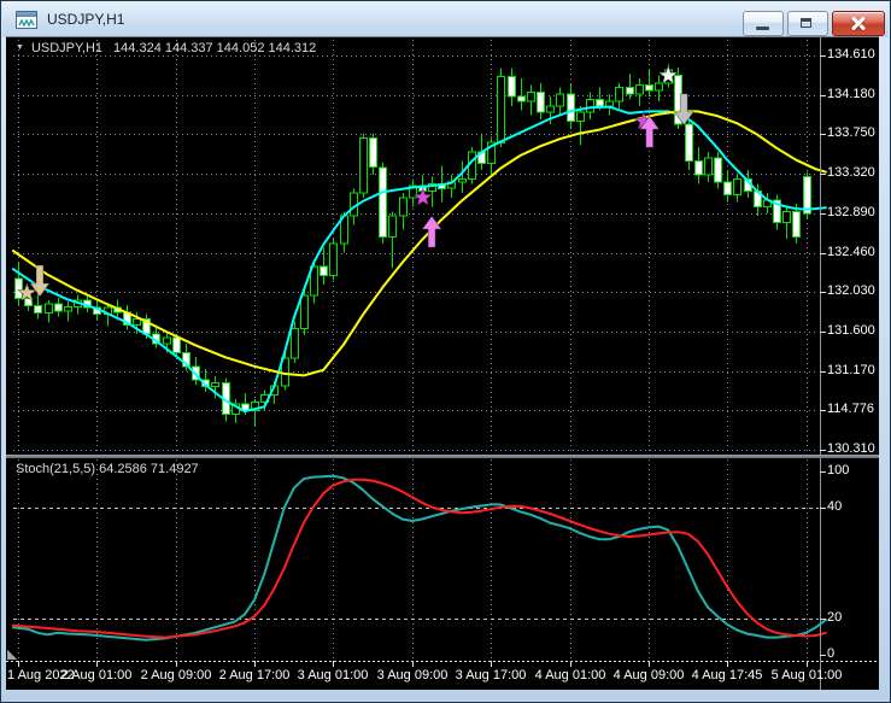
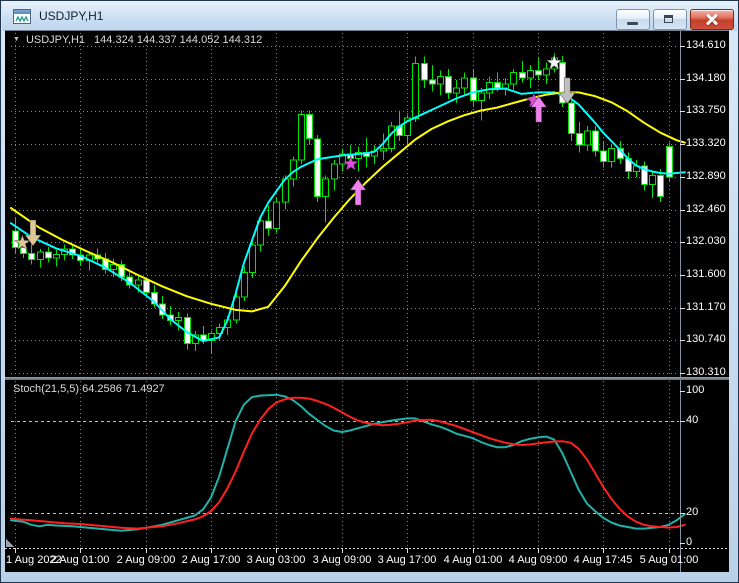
  USDJPY,H1
  USDJPY,H1 144.324 144.337 144.052 144.312
  Stoch(21,5,5) 64.2586 71.4927
  134.610
  134.180
  133.750
  133.320
  132.890
  132.460
  132.030
  131.600
  131.170
- 114.776
+ 130.740
  130.310
  100
  40
  20
  0
  1 Aug 2022
  2 Aug 01:00
  2 Aug 09:00
  2 Aug 17:00
- 3 Aug 01:00
+ 3 Aug 03:00
  3 Aug 09:00
  3 Aug 17:00
  4 Aug 01:00
  4 Aug 09:00
  4 Aug 17:45
  5 Aug 01:00
